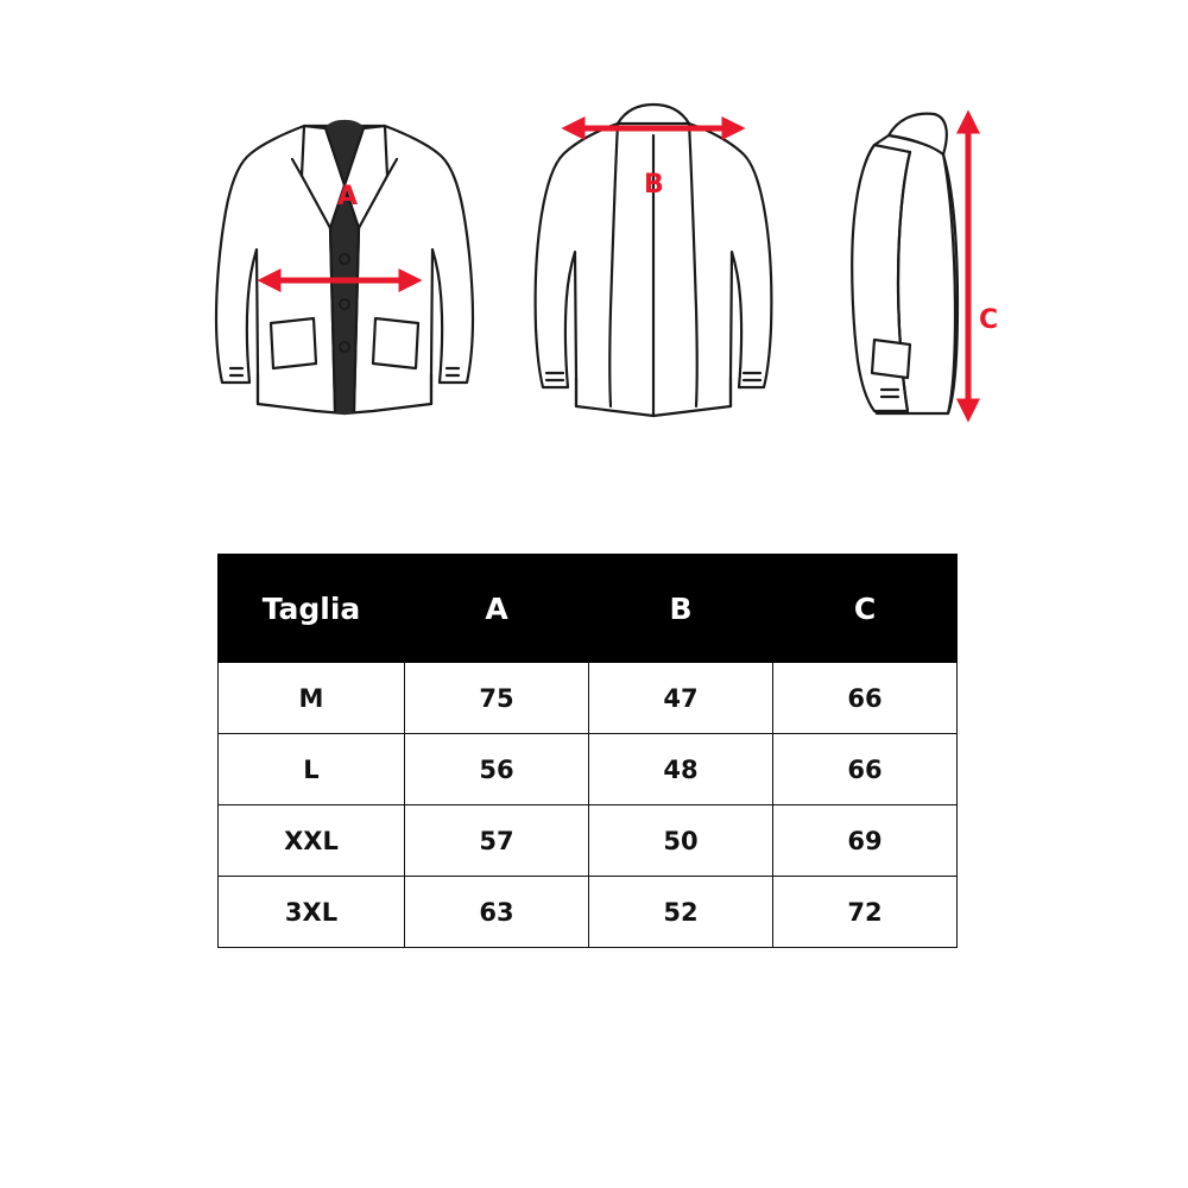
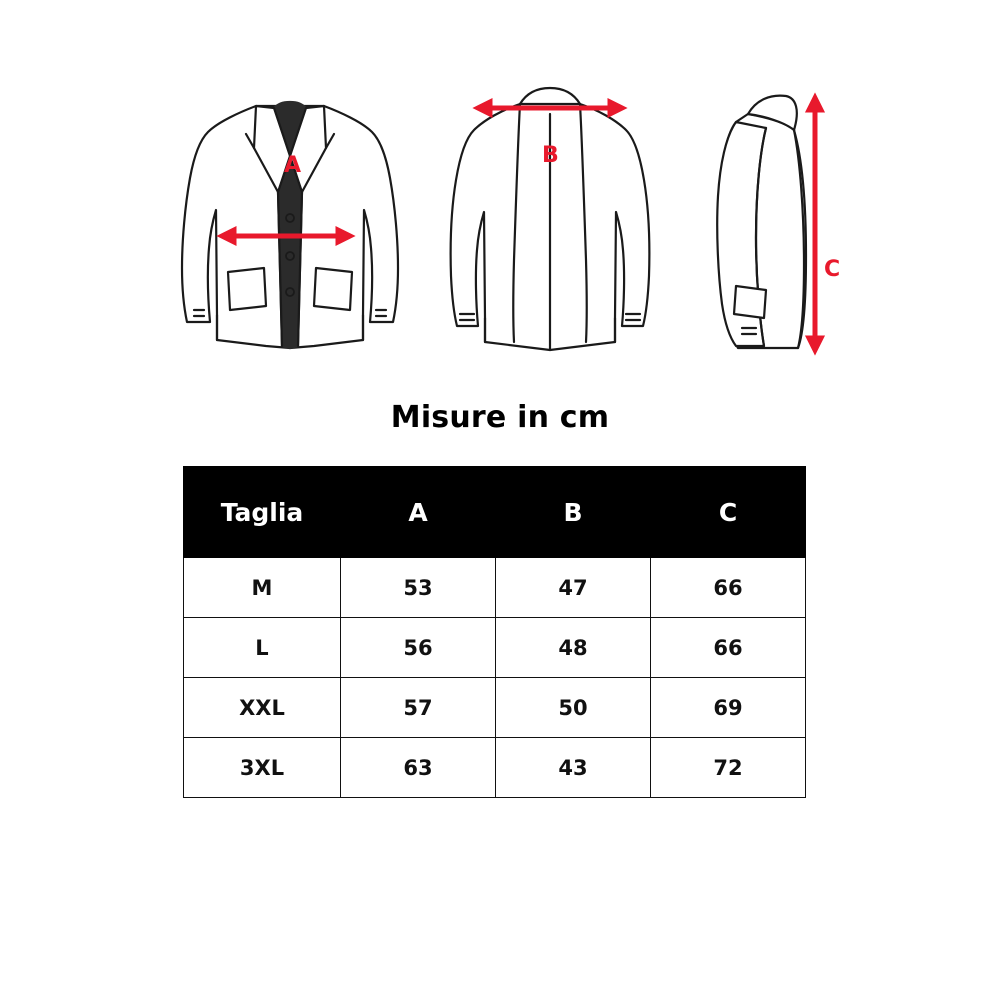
  A
  B
  C
+ Misure in cm
  Taglia	A	B	C
- M	75	47	66
+ M	53	47	66
  L	56	48	66
  XXL	57	50	69
- 3XL	63	52	72
+ 3XL	63	43	72
